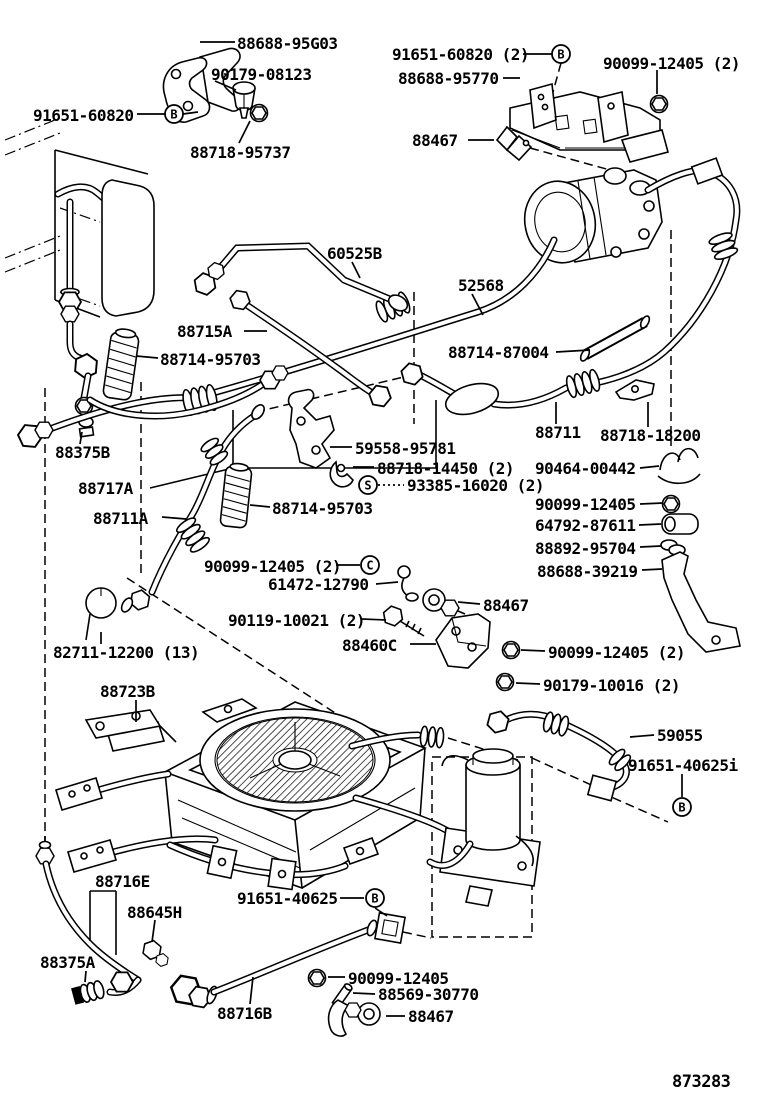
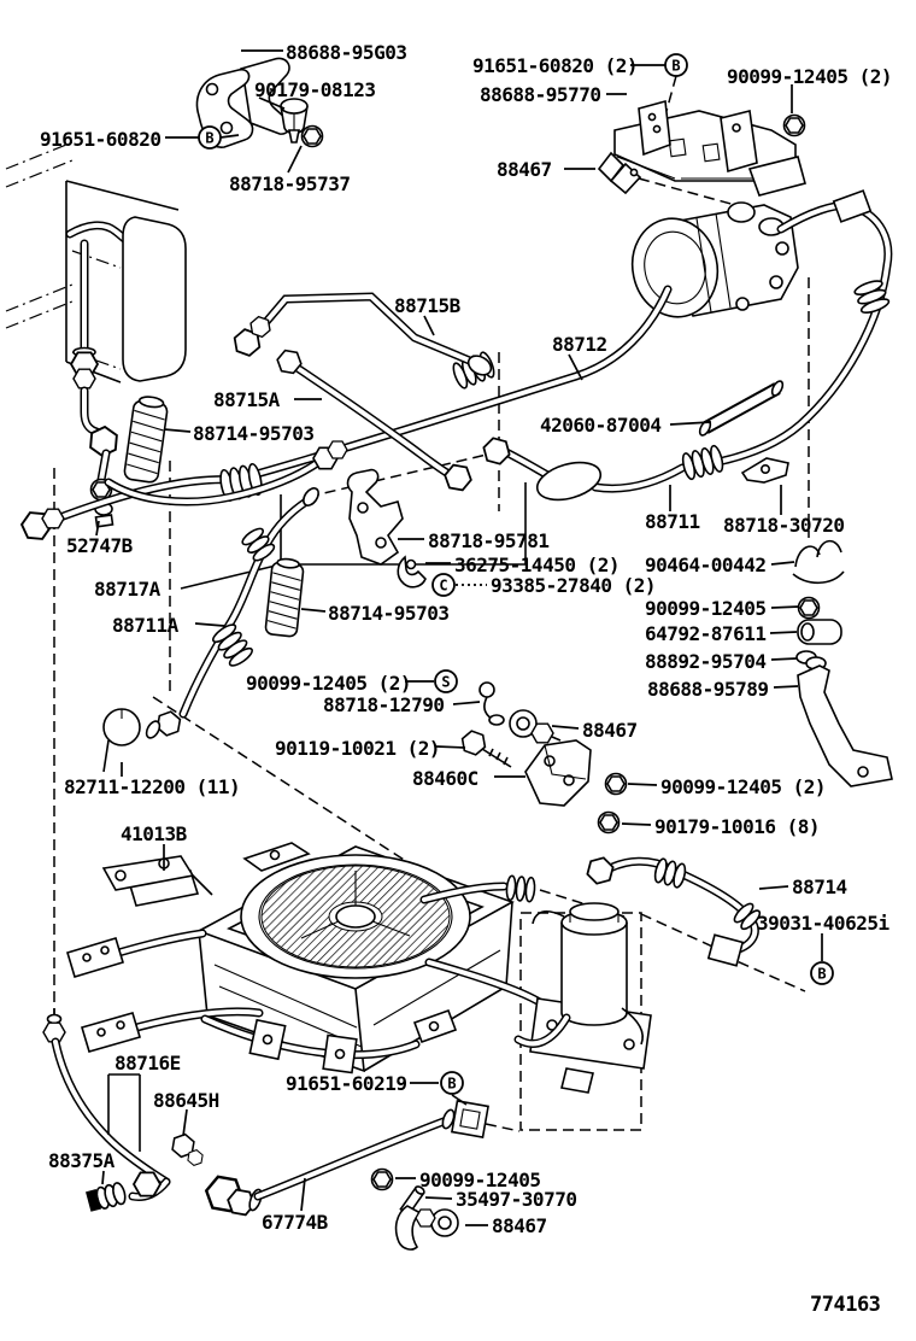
  88688-95G03
  90179-08123
  91651-60820
  B
  88718-95737
  91651-60820 (2)
  B
  88688-95770
  90099-12405 (2)
  88467
- 60525B
+ 88715B
- 52568
+ 88712
  88715A
  88714-95703
- 88714-87004
+ 42060-87004
  88711
- 88718-18200
+ 88718-30720
- 59558-95781
+ 88718-95781
- 88718-14450 (2)
+ 36275-14450 (2)
- 93385-16020 (2)
+ 93385-27840 (2)
- S
+ C
  90464-00442
- 88375B
+ 52747B
  88717A
  88711A
  88714-95703
  90099-12405
  64792-87611
  88892-95704
- 88688-39219
+ 88688-95789
  90099-12405 (2)
- C
+ S
- 61472-12790
+ 88718-12790
  90119-10021 (2)
  88467
  88460C
- 82711-12200 (13)
+ 82711-12200 (11)
  90099-12405 (2)
- 90179-10016 (2)
+ 90179-10016 (8)
- 88723B
+ 41013B
- 59055
+ 88714
- 91651-40625i
+ 39031-40625i
  B
  88716E
  88645H
  88375A
- 91651-40625
+ 91651-60219
  B
- 88716B
+ 67774B
  90099-12405
- 88569-30770
+ 35497-30770
  88467
- 873283
+ 774163
